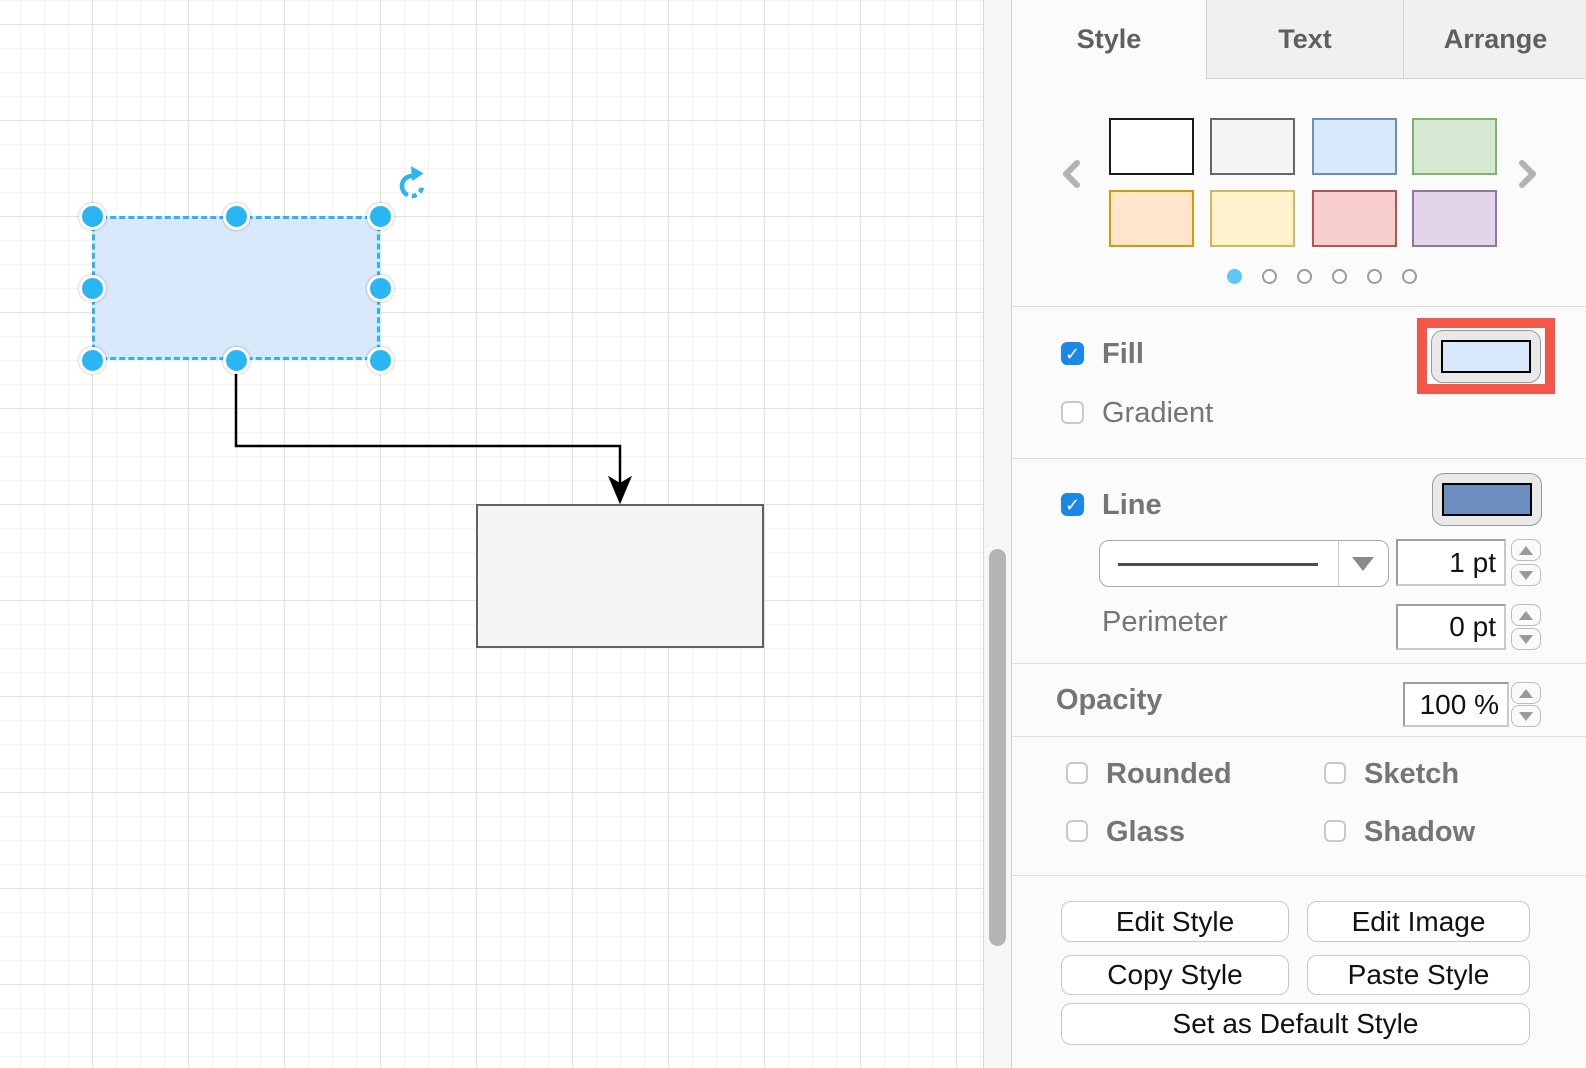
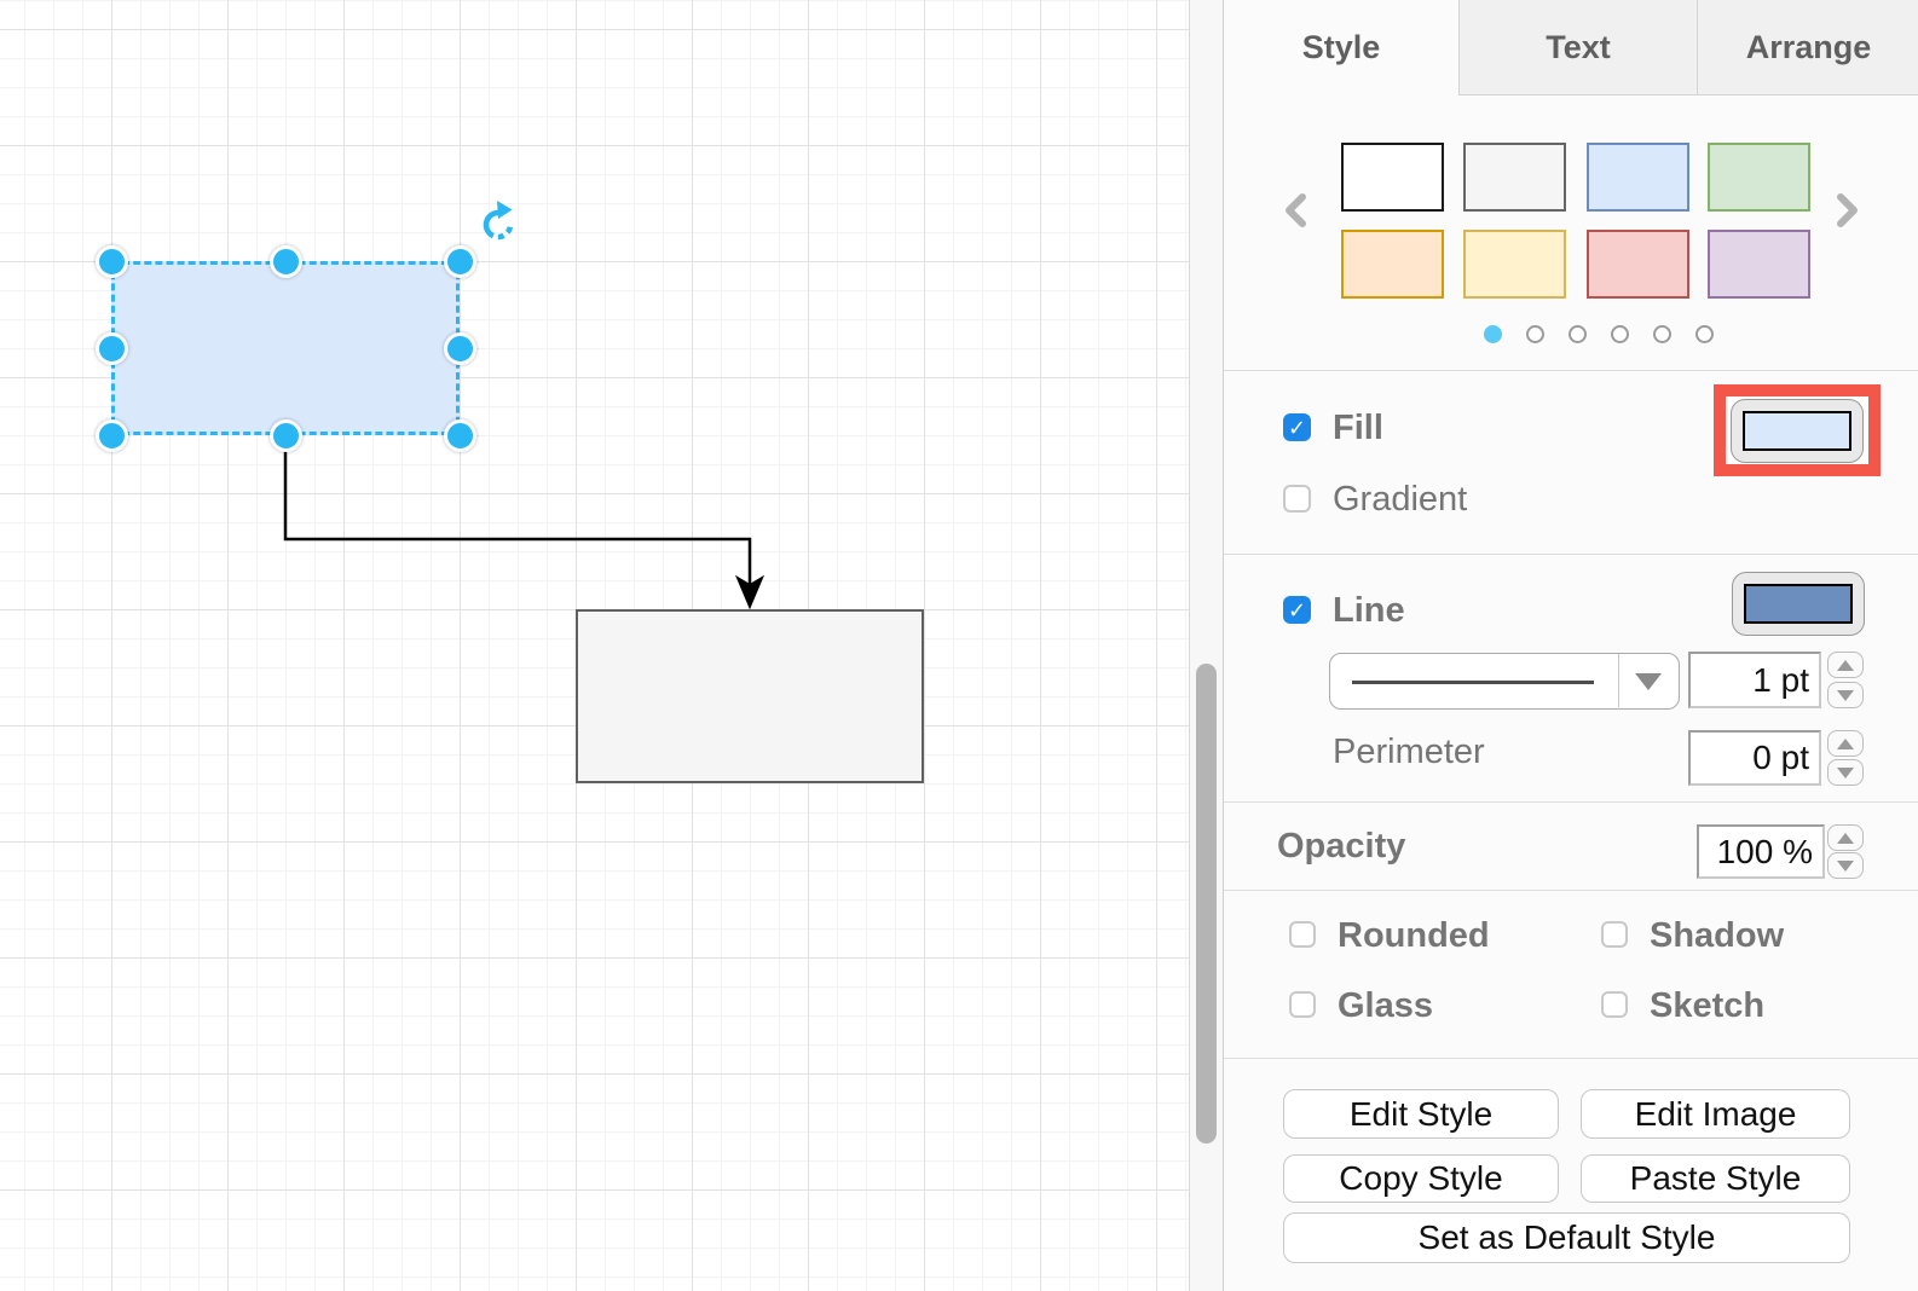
  Style
  Text
  Arrange
  ✓
  Fill
  Gradient
  ✓
  Line
  1 pt
  Perimeter
  0 pt
  Opacity
  100 %
  Rounded
- Sketch
+ Shadow
  Glass
- Shadow
+ Sketch
  Edit Style
  Edit Image
  Copy Style
  Paste Style
  Set as Default Style
